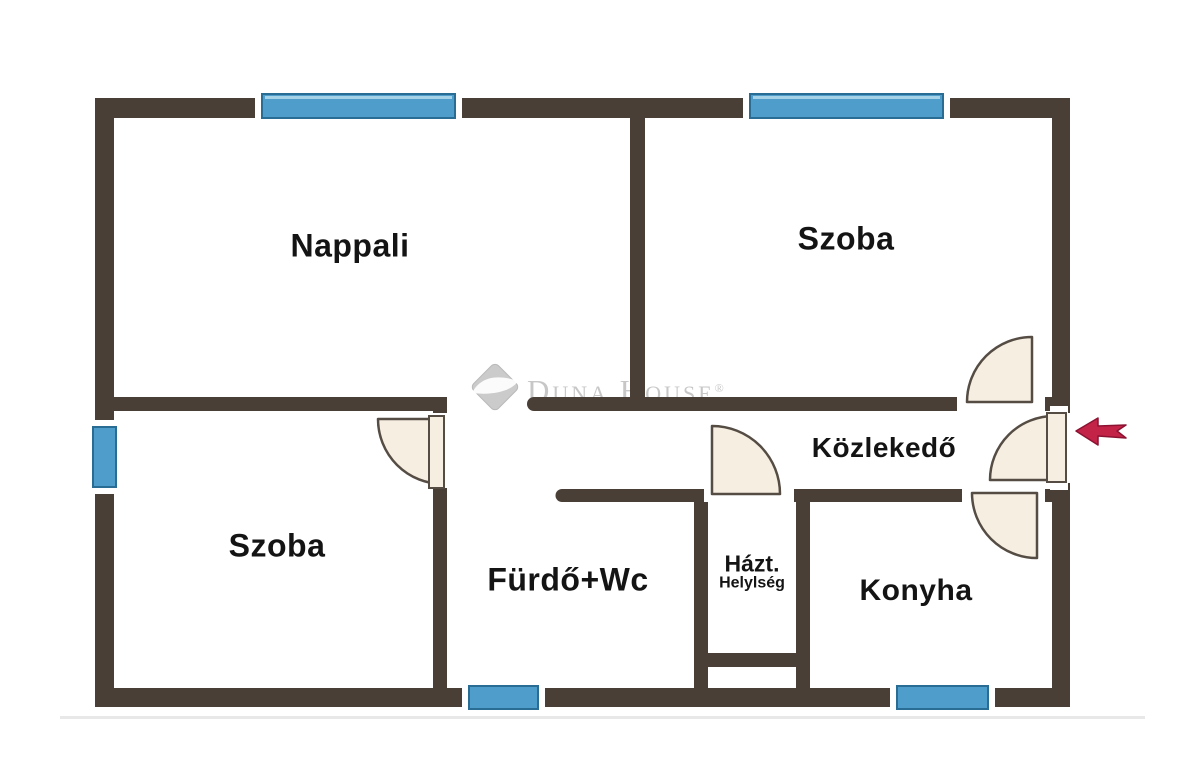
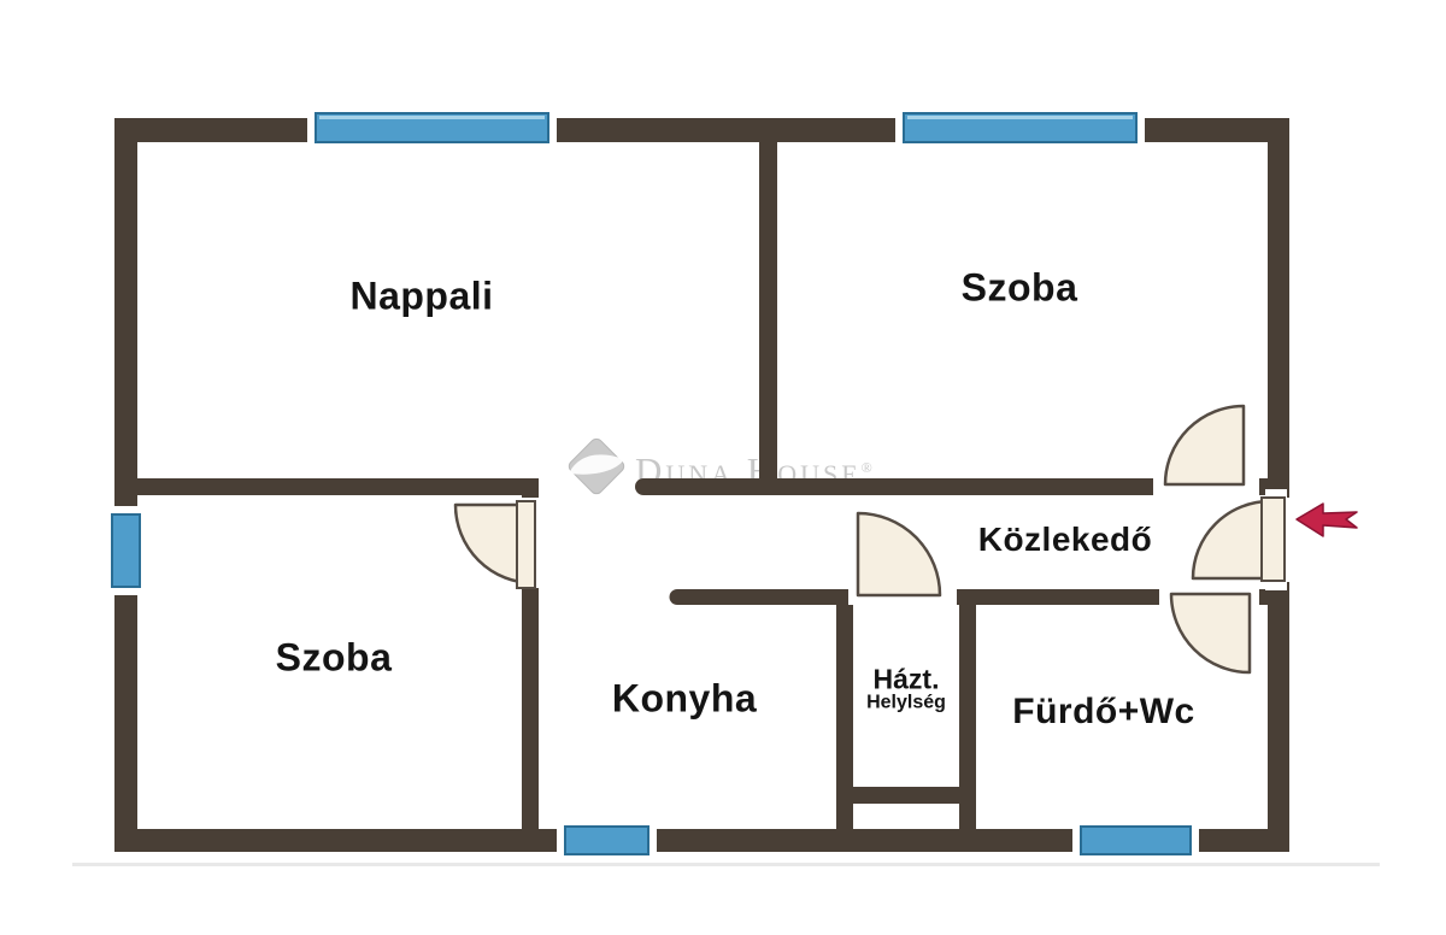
  Dunaouse®
  Nappali
  Szoba
  Szoba
- Fürdő+Wc
+ Konyha
  Házt.
  Helylség
- Konyha
+ Fürdő+Wc
  Közlekedő
